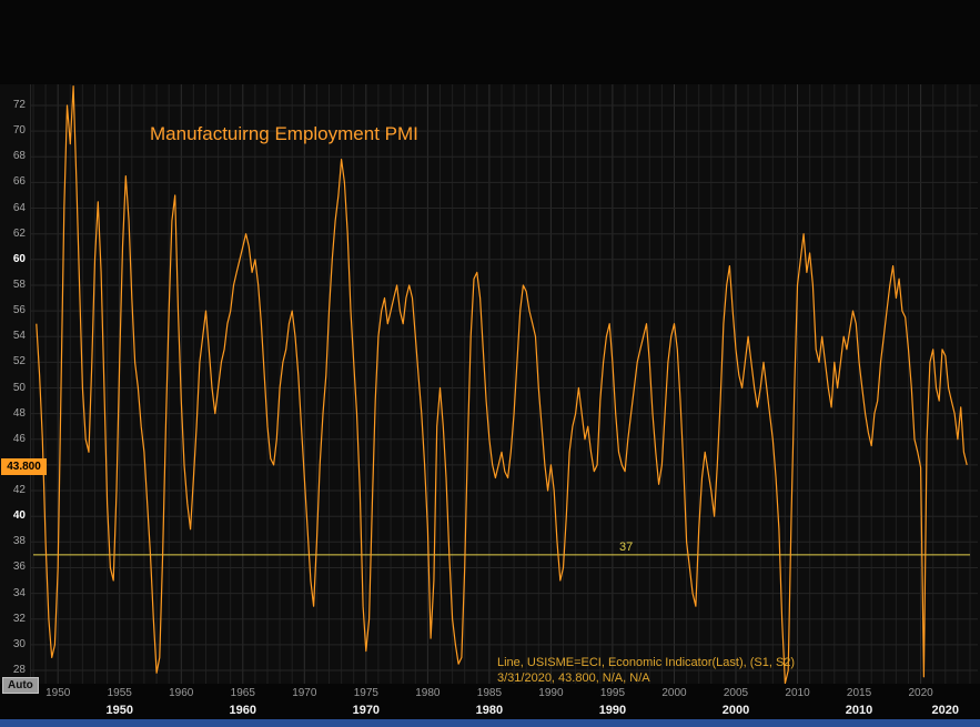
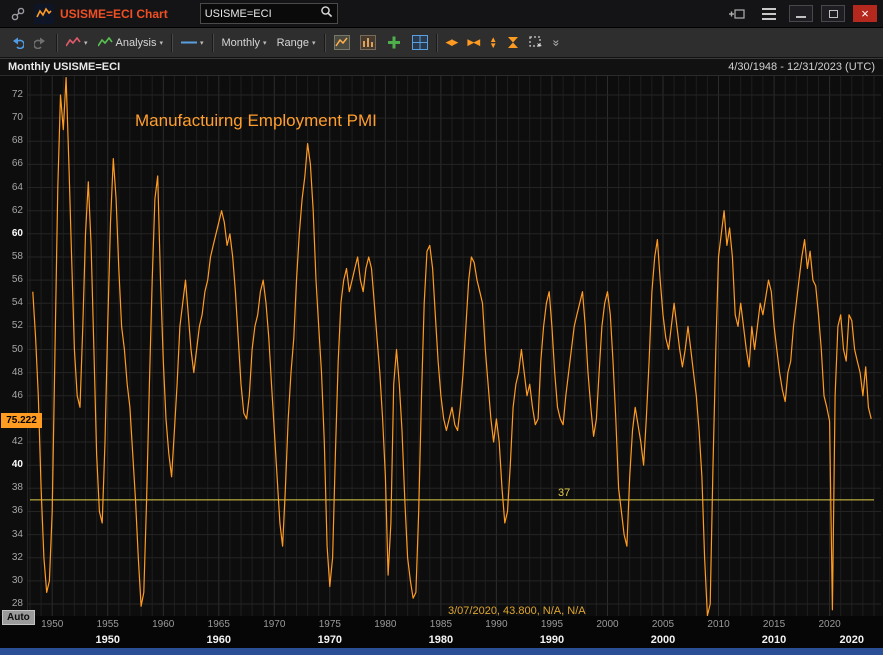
+ USISME=ECI Chart
+ USISME=ECI
+ ×
+ Analysis
+ Monthly
+ Range
+ ◀▶
+ ▶◀
+ ▲
+ ▼
+ Monthly USISME=ECI
+ 4/30/1948 - 12/31/2023 (UTC)
- 43.800
+ 75.222
  28
  30
  32
  34
  36
  38
  40
  42
  46
  48
  50
  52
  54
  56
  58
  60
  62
  64
  66
  68
  70
  72
  37
  Manufactuirng Employment PMI
- Line, USISME=ECI, Economic Indicator(Last), (S1, S2)
- 3/31/2020, 43.800, N/A, N/A
+ 3/07/2020, 43.800, N/A, N/A
  1950
  1955
  1960
  1965
  1970
  1975
  1980
  1985
  1990
  1995
  2000
  2005
  2010
  2015
  2020
  1950
  1960
  1970
  1980
  1990
  2000
  2010
  2020
  Auto
